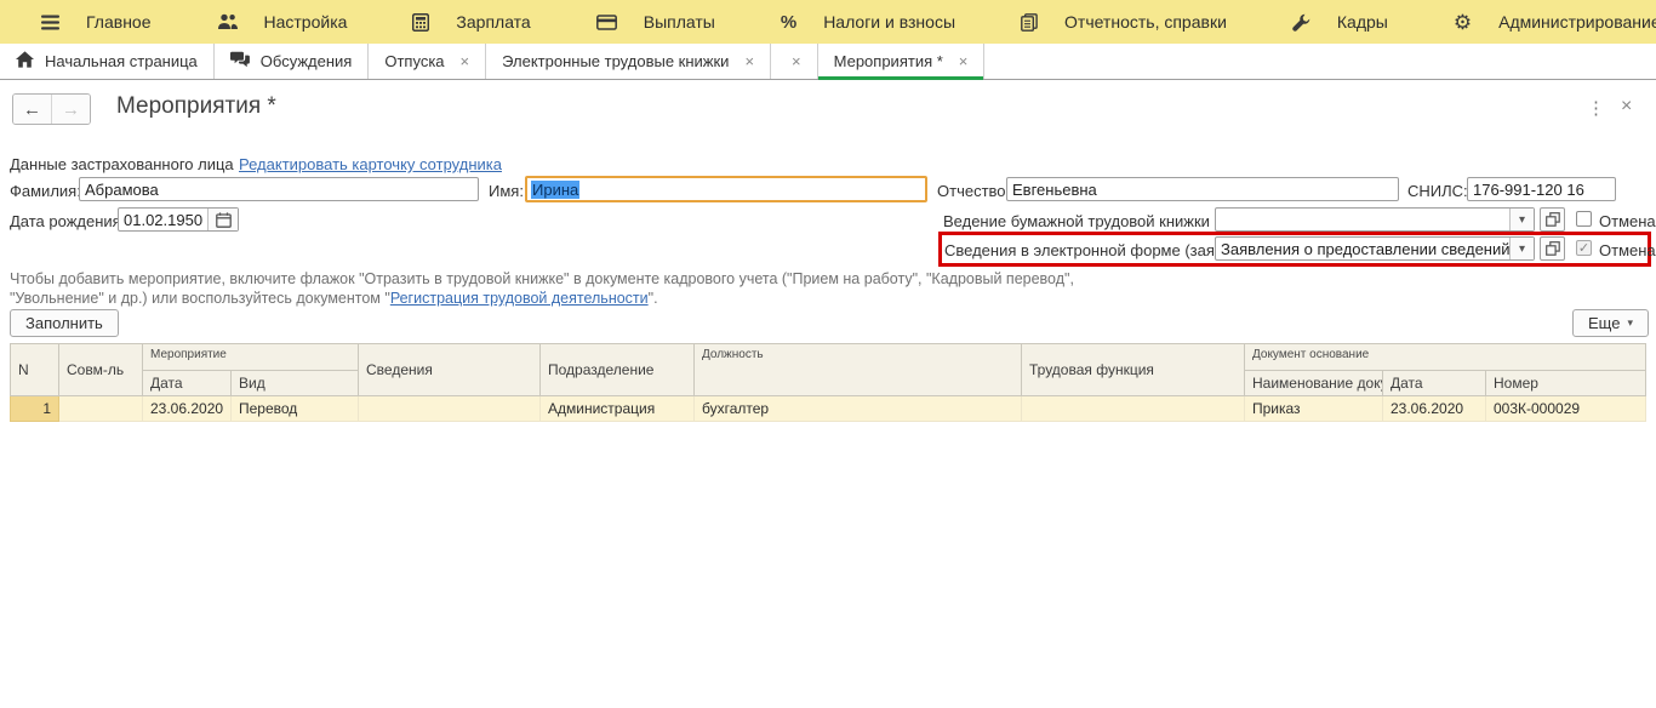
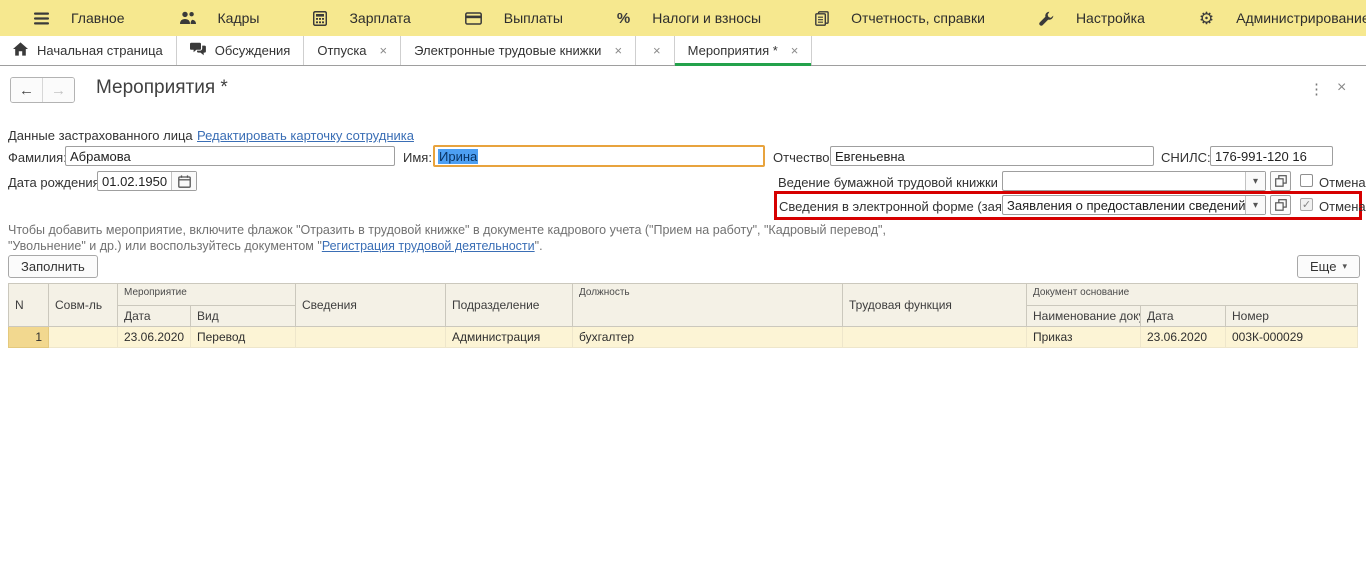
  Главное
- Настройка
+ Кадры
  Зарплата
  Выплаты
  %
  Налоги и взносы
  Отчетность, справки
- Кадры
+ Настройка
  ⚙
  Администрировани
  Начальная страница
  Обсуждения
  Отпуска
  ×
  Электронные трудовые книжки
  ×
  ×
  Мероприятия *
  ×
  ←
  →
  Мероприятия *
  ⋮
  ×
  Данные застрахованного лица
  Редактировать карточку сотрудника
  Фамилия
  Абрамова
  Имя:
  Ирина
  Отчество
  Евгеньевна
  СНИЛС:
  176-991-120 16
  Дата рождени
  01.02.1950
  Ведение бумажной трудовой книжки
  ▾
  Отмена
  Сведения в электронной форме (зая
  ▾
  ✓
  Отмена
  Чтобы добавить мероприятие, включите флажок "Отразить в трудовой книжке" в документе кадрового учета ("Прием на работу", "Кадровый перевод",
  "Увольнение" и др.) или воспользуйтесь документом "Регистрация трудовой деятельности".
  Заполнить
  Еще
  ▾
  N	Совм-ль	Мероприятие	Сведения	Подразделение	Должность	Трудовая функция	Документ основание
  Дата	Вид	Наименование док	Дата	Номер
  1		23.06.2020	Перевод		Администрация	бухгалтер		Приказ	23.06.2020	003К-000029
